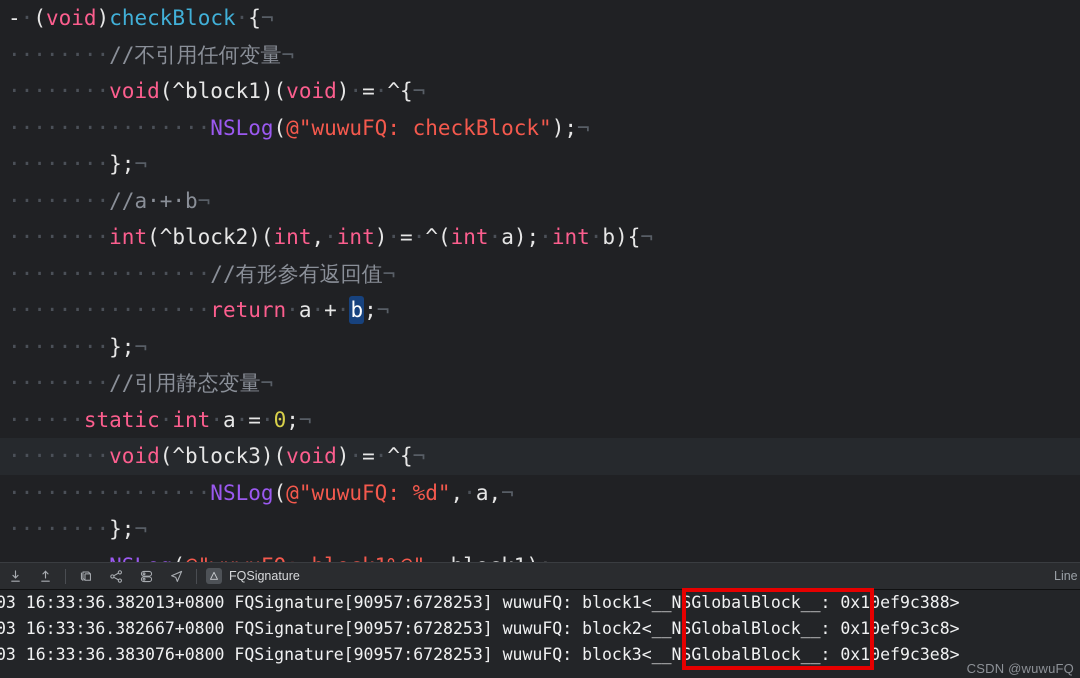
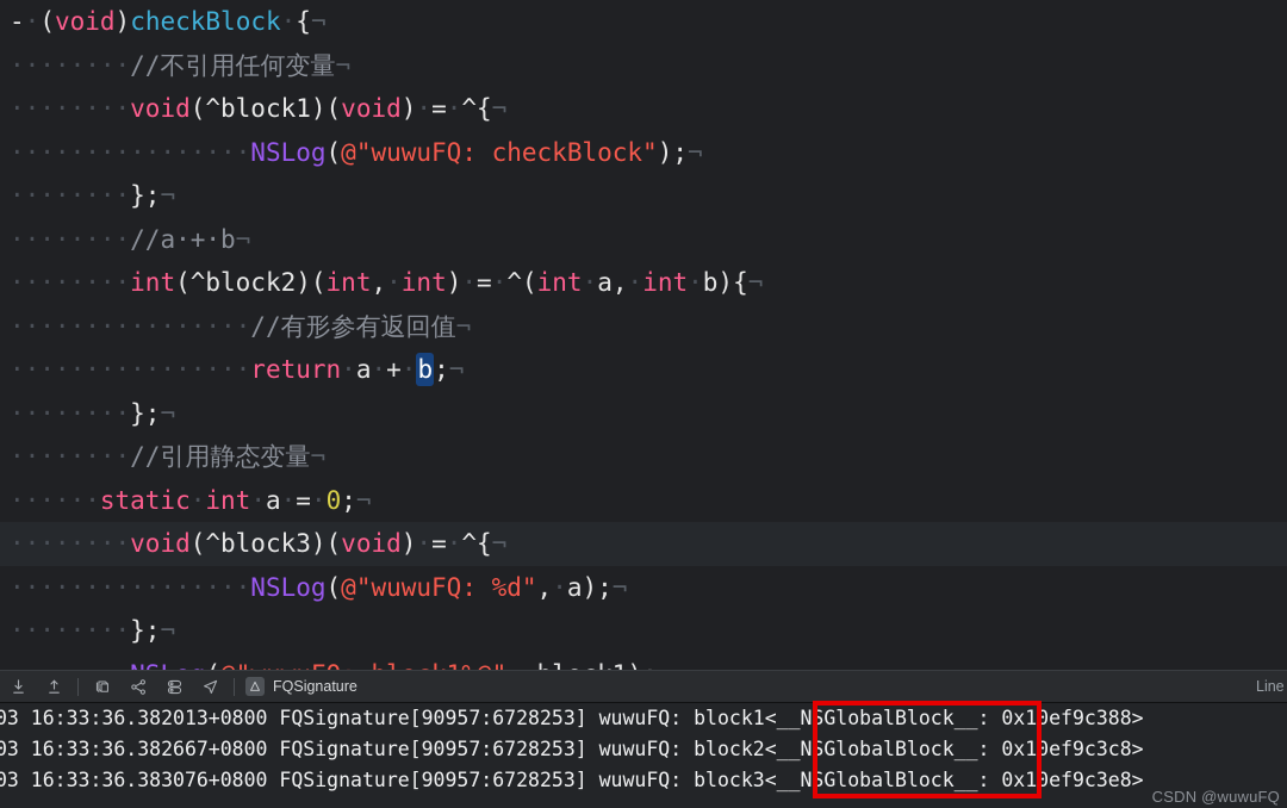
  -·(void)checkBlock·{¬
  ········//不引用任何变量¬
  ········void(^block1)(void)·=·^{¬
  ················NSLog(@"wuwuFQ: checkBlock");¬
  ········};¬
  ········//a·+·b¬
- ········int(^block2)(int,·int)·=·^(int·a);·int·b){¬
+ ········int(^block2)(int,·int)·=·^(int·a,·int·b){¬
  ················//有形参有返回值¬
  ················return·a·+·b;¬
  ········};¬
  ········//引用静态变量¬
  ······static·int·a·=·0;¬
  ········void(^block3)(void)·=·^{¬
- ················NSLog(@"wuwuFQ: %d",·a,¬
+ ················NSLog(@"wuwuFQ: %d",·a);¬
  ········};¬
  FQSignature
  Line
  03 16:33:36.382013+0800 FQSignature[90957:6728253] wuwuFQ: block1<__NSGlobalBlock__: 0x10ef9c388>
  03 16:33:36.382667+0800 FQSignature[90957:6728253] wuwuFQ: block2<__NSGlobalBlock__: 0x10ef9c3c8>
  03 16:33:36.383076+0800 FQSignature[90957:6728253] wuwuFQ: block3<__NSGlobalBlock__: 0x10ef9c3e8>
  CSDN @wuwuFQ
